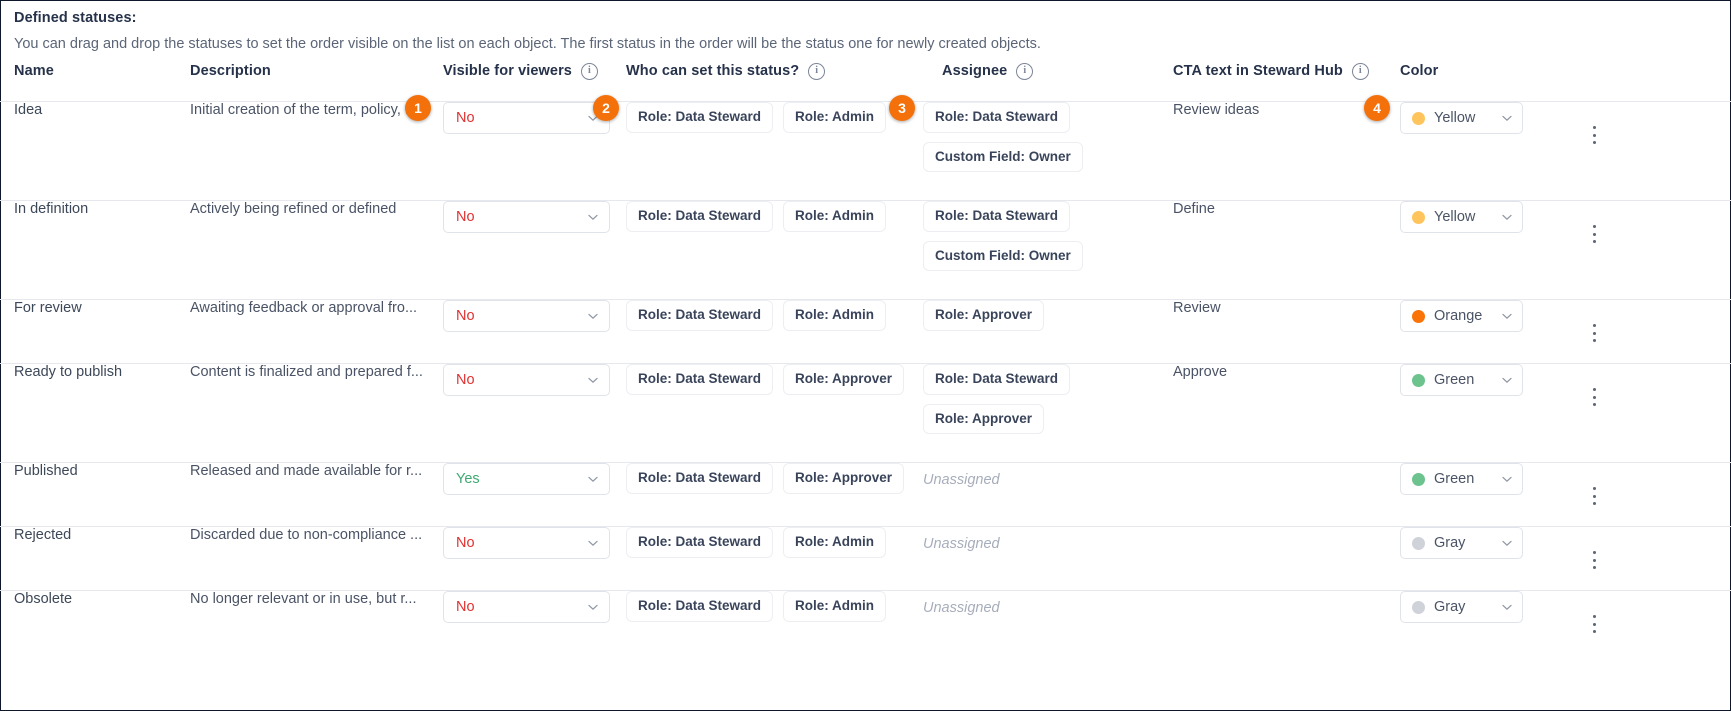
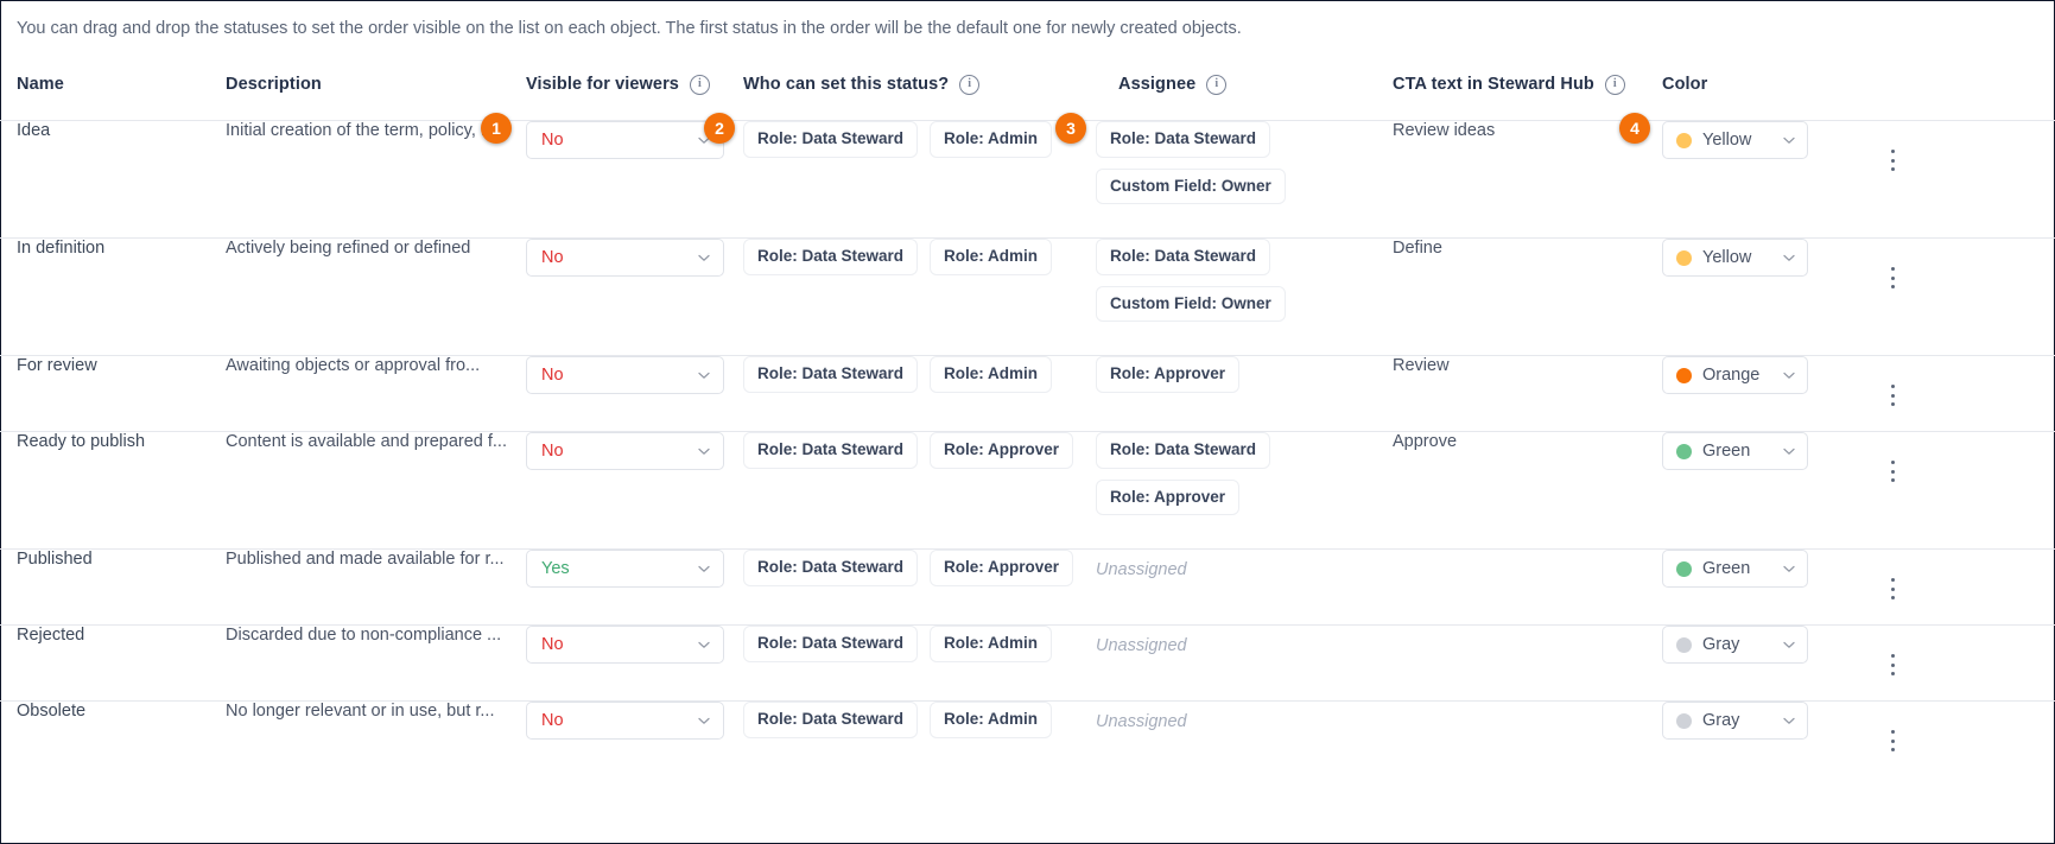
- Defined statuses:
- You can drag and drop the statuses to set the order visible on the list on each object. The first status in the order will be the status one for newly created objects.
+ You can drag and drop the statuses to set the order visible on the list on each object. The first status in the order will be the default one for newly created objects.
  Name	Description	Visible for viewers	Who can set this status?	Assignee	CTA text in Steward Hub	Color
  Idea	Initial creation of the term, policy,	No	Role: Data Steward Role: Admin	Role: Data StewardCustom Field: Owner	Review ideas	Yellow
  In definition	Actively being refined or defined	No	Role: Data Steward Role: Admin	Role: Data StewardCustom Field: Owner	Define	Yellow
- For review	Awaiting feedback or approval fro...	No	Role: Data Steward Role: Admin	Role: Approver	Review	Orange
+ For review	Awaiting objects or approval fro...	No	Role: Data Steward Role: Admin	Role: Approver	Review	Orange
- Ready to publish	Content is finalized and prepared f...	No	Role: Data Steward Role: Approver	Role: Data StewardRole: Approver	Approve	Green
+ Ready to publish	Content is available and prepared f...	No	Role: Data Steward Role: Approver	Role: Data StewardRole: Approver	Approve	Green
- Published	Released and made available for r...	Yes	Role: Data Steward Role: Approver	Unassigned		Green
+ Published	Published and made available for r...	Yes	Role: Data Steward Role: Approver	Unassigned		Green
  Rejected	Discarded due to non-compliance ...	No	Role: Data Steward Role: Admin	Unassigned		Gray
  Obsolete	No longer relevant or in use, but r...	No	Role: Data Steward Role: Admin	Unassigned		Gray
  1
  2
  3
  4
